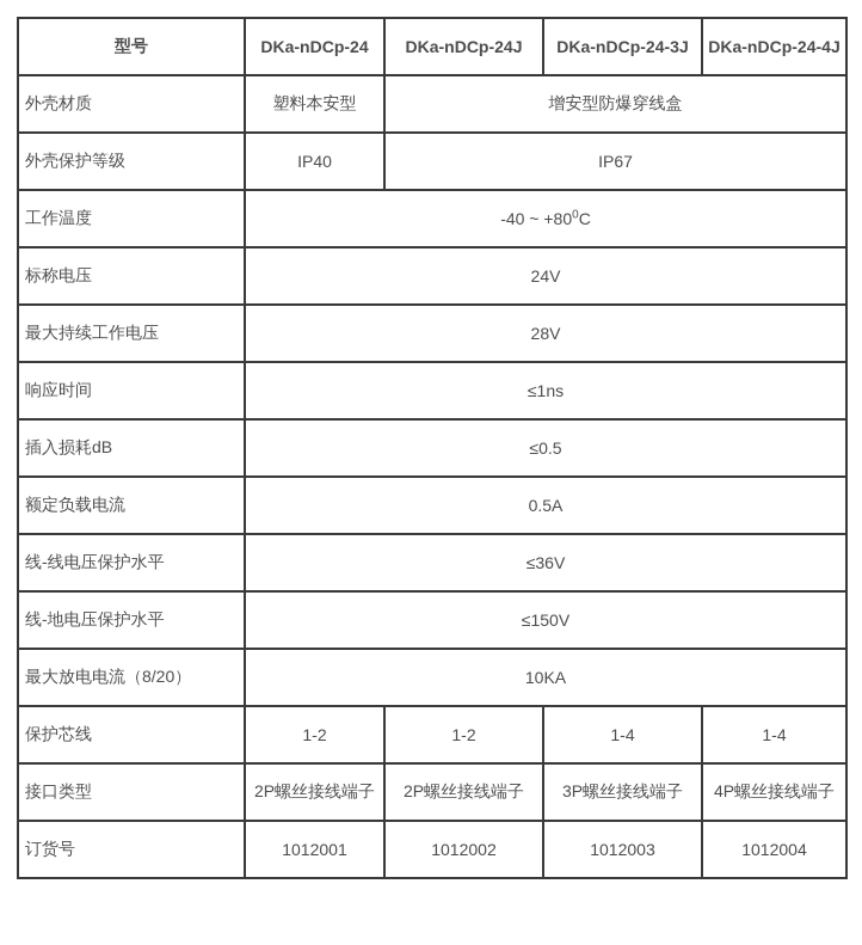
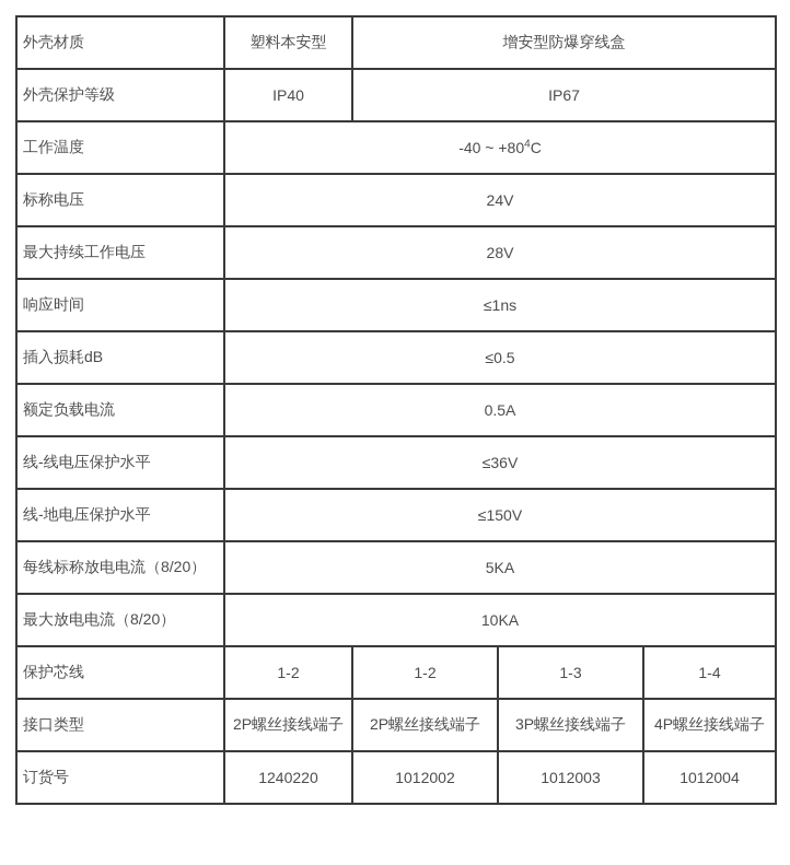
- 型号	DKa-nDCp-24	DKa-nDCp-24J	DKa-nDCp-24-3J	DKa-nDCp-24-4J
  外壳材质	塑料本安型	增安型防爆穿线盒
  外壳保护等级	IP40	IP67
- 工作温度	-40 ~ +800C
+ 工作温度	-40 ~ +804C
  标称电压	24V
  最大持续工作电压	28V
  响应时间	≤1ns
  插入损耗dB	≤0.5
  额定负载电流	0.5A
  线-线电压保护水平	≤36V
  线-地电压保护水平	≤150V
+ 每线标称放电电流（8/20）	5KA
  最大放电电流（8/20）	10KA
- 保护芯线	1-2	1-2	1-4	1-4
+ 保护芯线	1-2	1-2	1-3	1-4
  接口类型	2P螺丝接线端子	2P螺丝接线端子	3P螺丝接线端子	4P螺丝接线端子
- 订货号	1012001	1012002	1012003	1012004
+ 订货号	1240220	1012002	1012003	1012004
